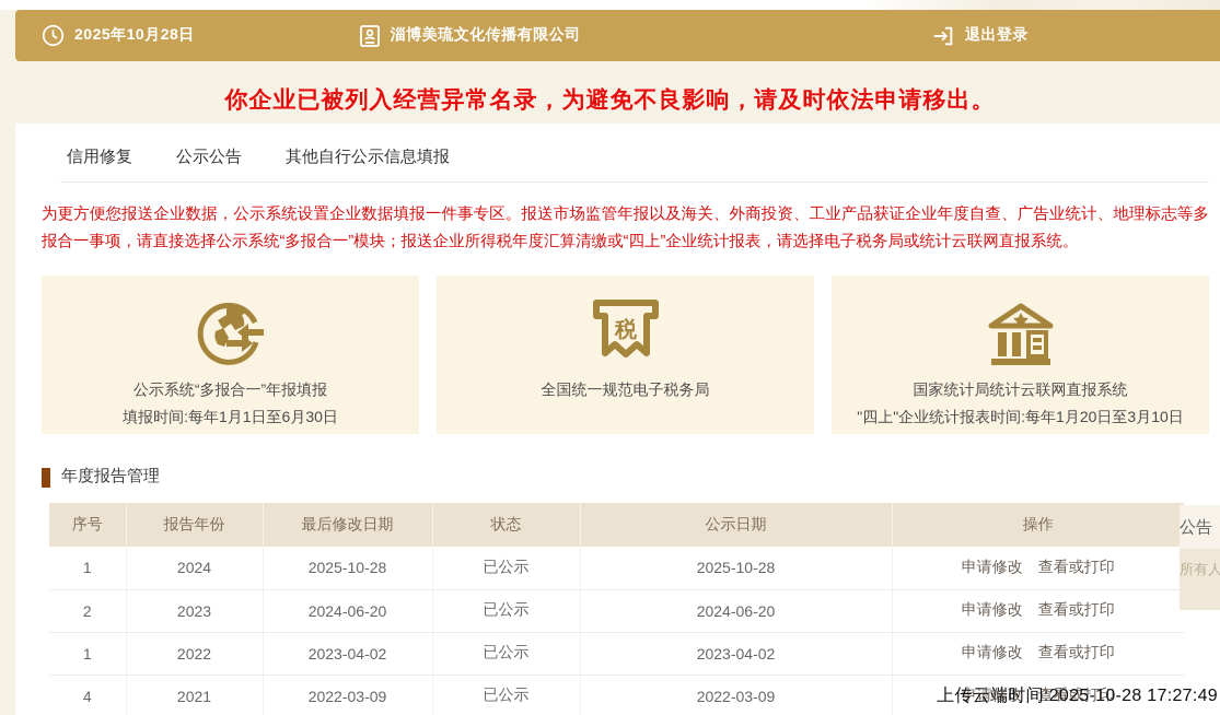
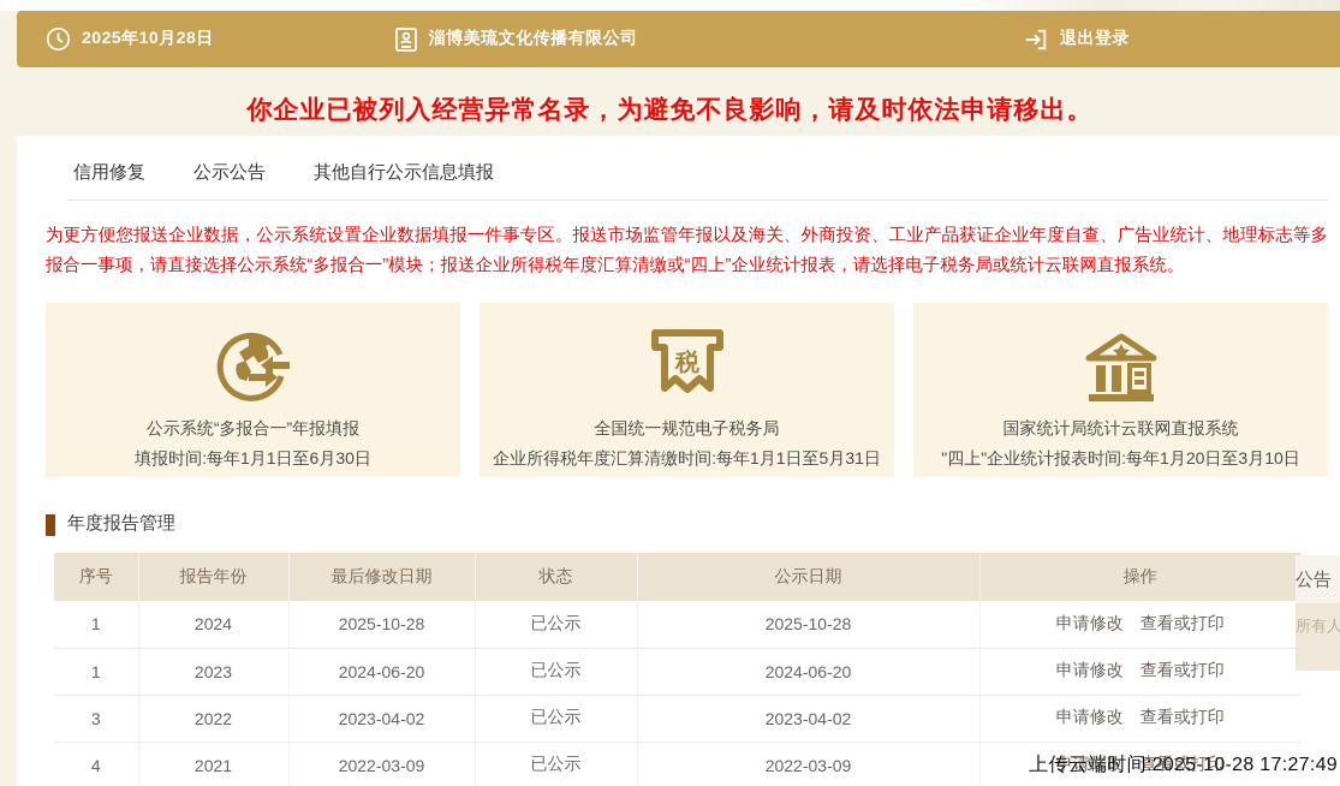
  2025年10月28日
  淄博美琉文化传播有限公司
  退出登录
  你企业已被列入经营异常名录，为避免不良影响，请及时依法申请移出。
  信用修复
  公示公告
  其他自行公示信息填报
  为更方便您报送企业数据，公示系统设置企业数据填报一件事专区。报送市场监管年报以及海关、外商投资、工业产品获证企业年度自查、广告业统计、地理标志等多报合一事项，请直接选择公示系统“多报合一”模块；报送企业所得税年度汇算清缴或“四上”企业统计报表，请选择电子税务局或统计云联网直报系统。
  公示系统“多报合一”年报填报
  填报时间:每年1月1日至6月30日
  税
  全国统一规范电子税务局
+ 企业所得税年度汇算清缴时间:每年1月1日至5月31日
  国家统计局统计云联网直报系统
  "四上"企业统计报表时间:每年1月20日至3月10日
  年度报告管理
  序号	报告年份	最后修改日期	状态	公示日期	操作
  1	2024	2025-10-28	已公示	2025-10-28	申请修改 查看或打印
- 2	2023	2024-06-20	已公示	2024-06-20	申请修改 查看或打印
+ 1	2023	2024-06-20	已公示	2024-06-20	申请修改 查看或打印
- 1	2022	2023-04-02	已公示	2023-04-02	申请修改 查看或打印
+ 3	2022	2023-04-02	已公示	2023-04-02	申请修改 查看或打印
  4	2021	2022-03-09	已公示	2022-03-09	申请修改 查看或打印
  公告
  所有人
  上传云端时间:2025-10-28 17:27:49
